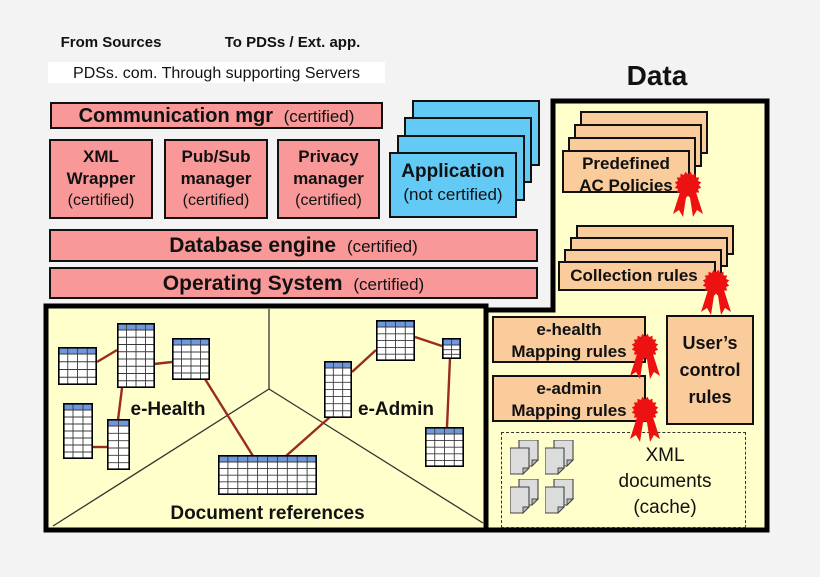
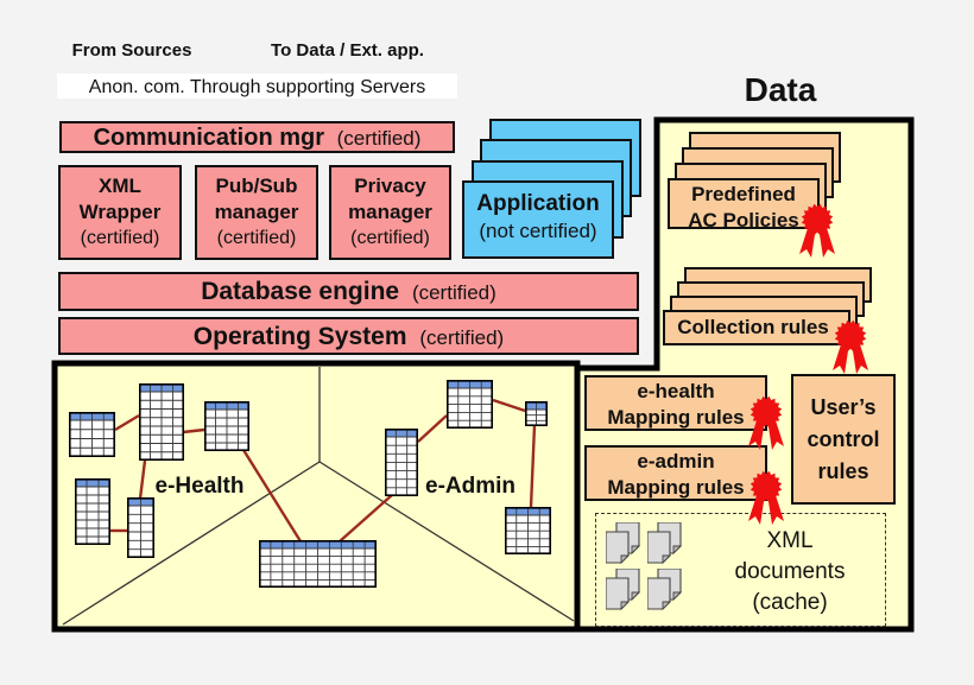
  From Sources
- To PDSs / Ext. app.
+ To Data / Ext. app.
- PDSs. com. Through supporting Servers
+ Anon. com. Through supporting Servers
  Communication mgr (certified)
  XML
  Wrapper
  (certified)
  Pub/Sub
  manager
  (certified)
  Privacy
  manager
  (certified)
  Application
  (not certified)
  Database engine (certified)
  Operating System (certified)
  Data
  Predefined
  AC Policies
  Collection rules
  e-health
  Mapping rules
  e-admin
  Mapping rules
  User’s
  control
  rules
  XML
  documents
  (cache)
  e-Health
  e-Admin
- Document references
